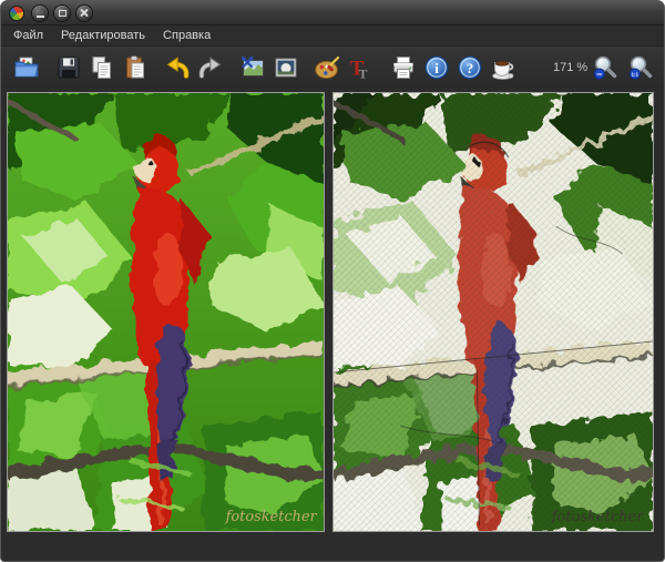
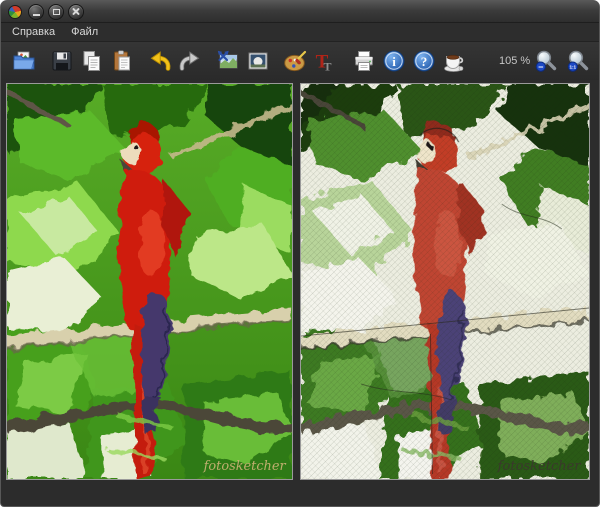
- Файл
+ Справка
- Редактировать
- Справка
+ Файл
  T
  T
  i
  ?
- 171 %
+ 105 %
  −
  fotosketcher
  fotosketcher
